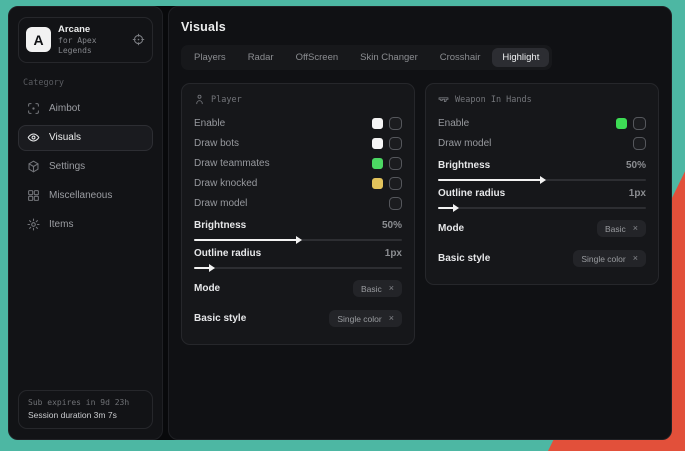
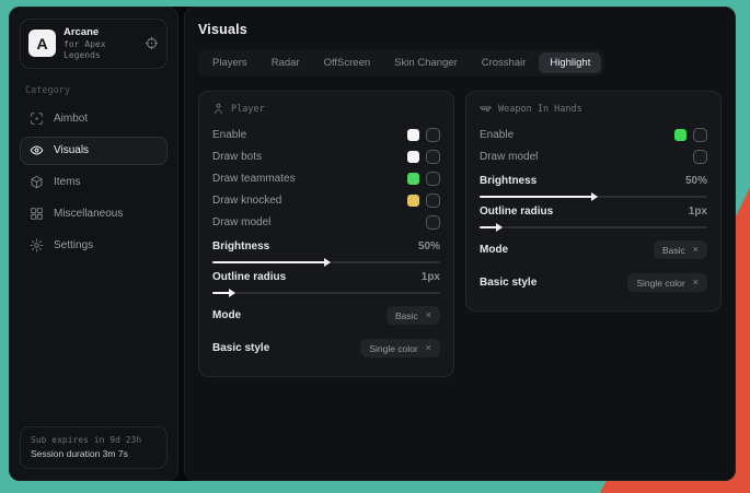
  A
  Arcane
  for Apex Legends
  Category
  Aimbot
  Visuals
- Settings
+ Items
  Miscellaneous
- Items
+ Settings
  Sub expires in 9d 23h
  Session duration 3m 7s
  Visuals
  Players
  Radar
  OffScreen
  Skin Changer
  Crosshair
  Highlight
  Player
  Enable
  Draw bots
  Draw teammates
  Draw knocked
  Draw model
  Brightness
  50%
  Outline radius
  1px
  Mode
  Basic
  ×
  Basic style
  Single color
  ×
  Weapon In Hands
  Enable
  Draw model
  Brightness
  50%
  Outline radius
  1px
  Mode
  Basic
  ×
  Basic style
  Single color
  ×
